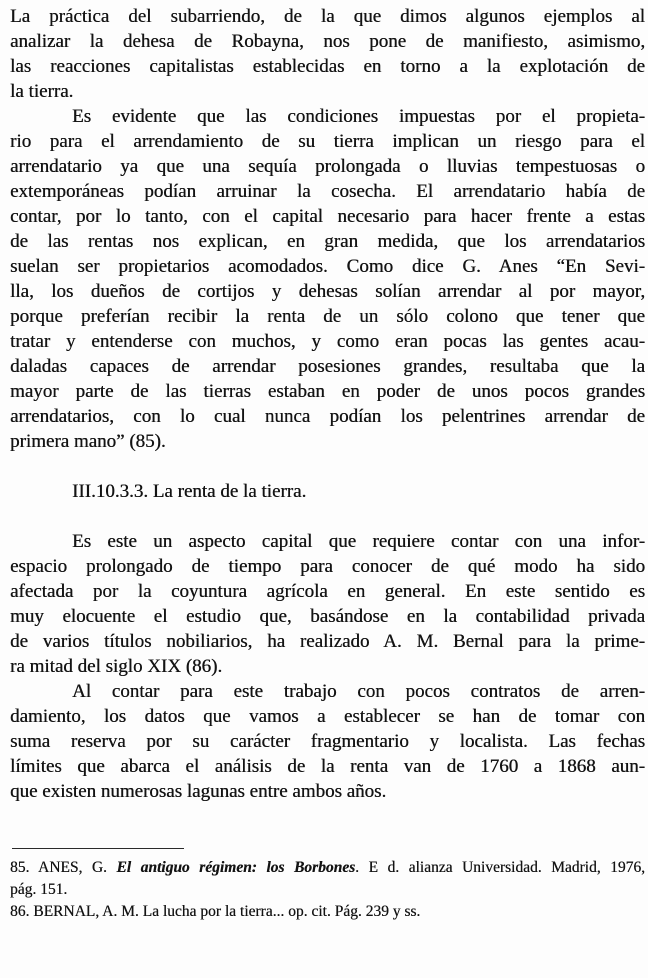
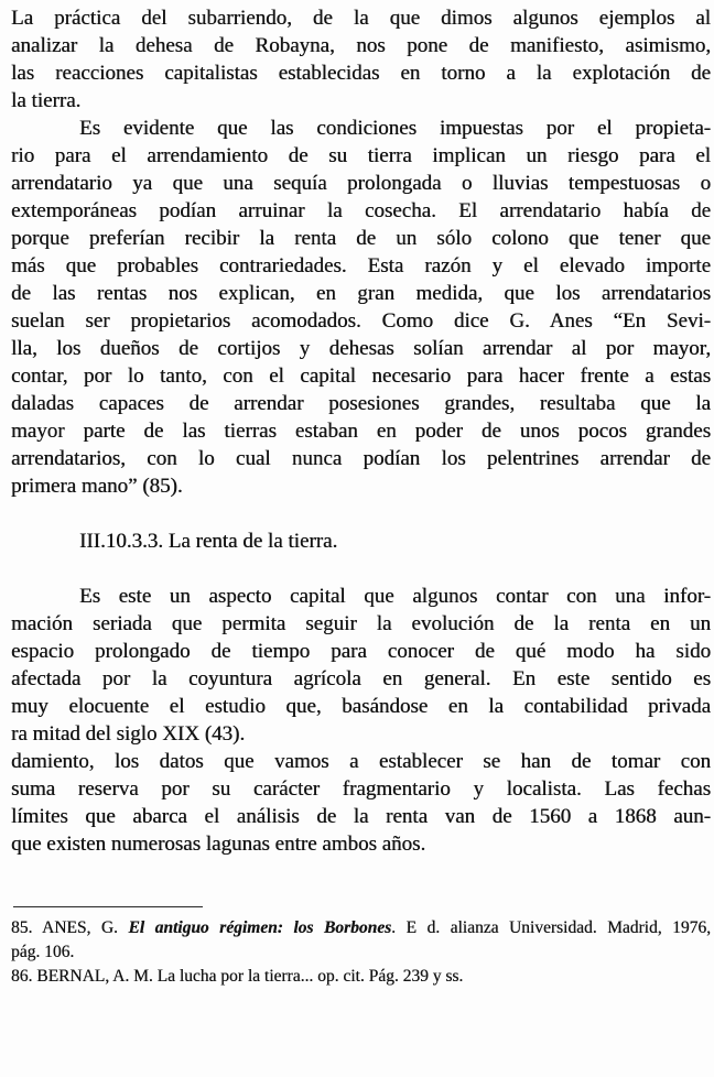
  La práctica del subarriendo, de la que dimos algunos ejemplos al
  analizar la dehesa de Robayna, nos pone de manifiesto, asimismo,
  las reacciones capitalistas establecidas en torno a la explotación de
  la tierra.
  Es evidente que las condiciones impuestas por el propieta-
  rio para el arrendamiento de su tierra implican un riesgo para el
  arrendatario ya que una sequía prolongada o lluvias tempestuosas o
  extemporáneas podían arruinar la cosecha. El arrendatario había de
- contar, por lo tanto, con el capital necesario para hacer frente a estas
+ porque preferían recibir la renta de un sólo colono que tener que
+ más que probables contrariedades. Esta razón y el elevado importe
  de las rentas nos explican, en gran medida, que los arrendatarios
  suelan ser propietarios acomodados. Como dice G. Anes “En Sevi-
  lla, los dueños de cortijos y dehesas solían arrendar al por mayor,
- porque preferían recibir la renta de un sólo colono que tener que
+ contar, por lo tanto, con el capital necesario para hacer frente a estas
- tratar y entenderse con muchos, y como eran pocas las gentes acau-
  daladas capaces de arrendar posesiones grandes, resultaba que la
  mayor parte de las tierras estaban en poder de unos pocos grandes
  arrendatarios, con lo cual nunca podían los pelentrines arrendar de
  primera mano” (85).
  III.10.3.3. La renta de la tierra.
- Es este un aspecto capital que requiere contar con una infor-
+ Es este un aspecto capital que algunos contar con una infor-
+ mación seriada que permita seguir la evolución de la renta en un
  espacio prolongado de tiempo para conocer de qué modo ha sido
  afectada por la coyuntura agrícola en general. En este sentido es
  muy elocuente el estudio que, basándose en la contabilidad privada
- de varios títulos nobiliarios, ha realizado A. M. Bernal para la prime-
- ra mitad del siglo XIX (86).
+ ra mitad del siglo XIX (43).
- Al contar para este trabajo con pocos contratos de arren-
  damiento, los datos que vamos a establecer se han de tomar con
  suma reserva por su carácter fragmentario y localista. Las fechas
- límites que abarca el análisis de la renta van de 1760 a 1868 aun-
+ límites que abarca el análisis de la renta van de 1560 a 1868 aun-
  que existen numerosas lagunas entre ambos años.
  85. ANES, G. El antiguo régimen: los Borbones. E d. alianza Universidad. Madrid, 1976,
- pág. 151.
+ pág. 106.
  86. BERNAL, A. M. La lucha por la tierra... op. cit. Pág. 239 y ss.
